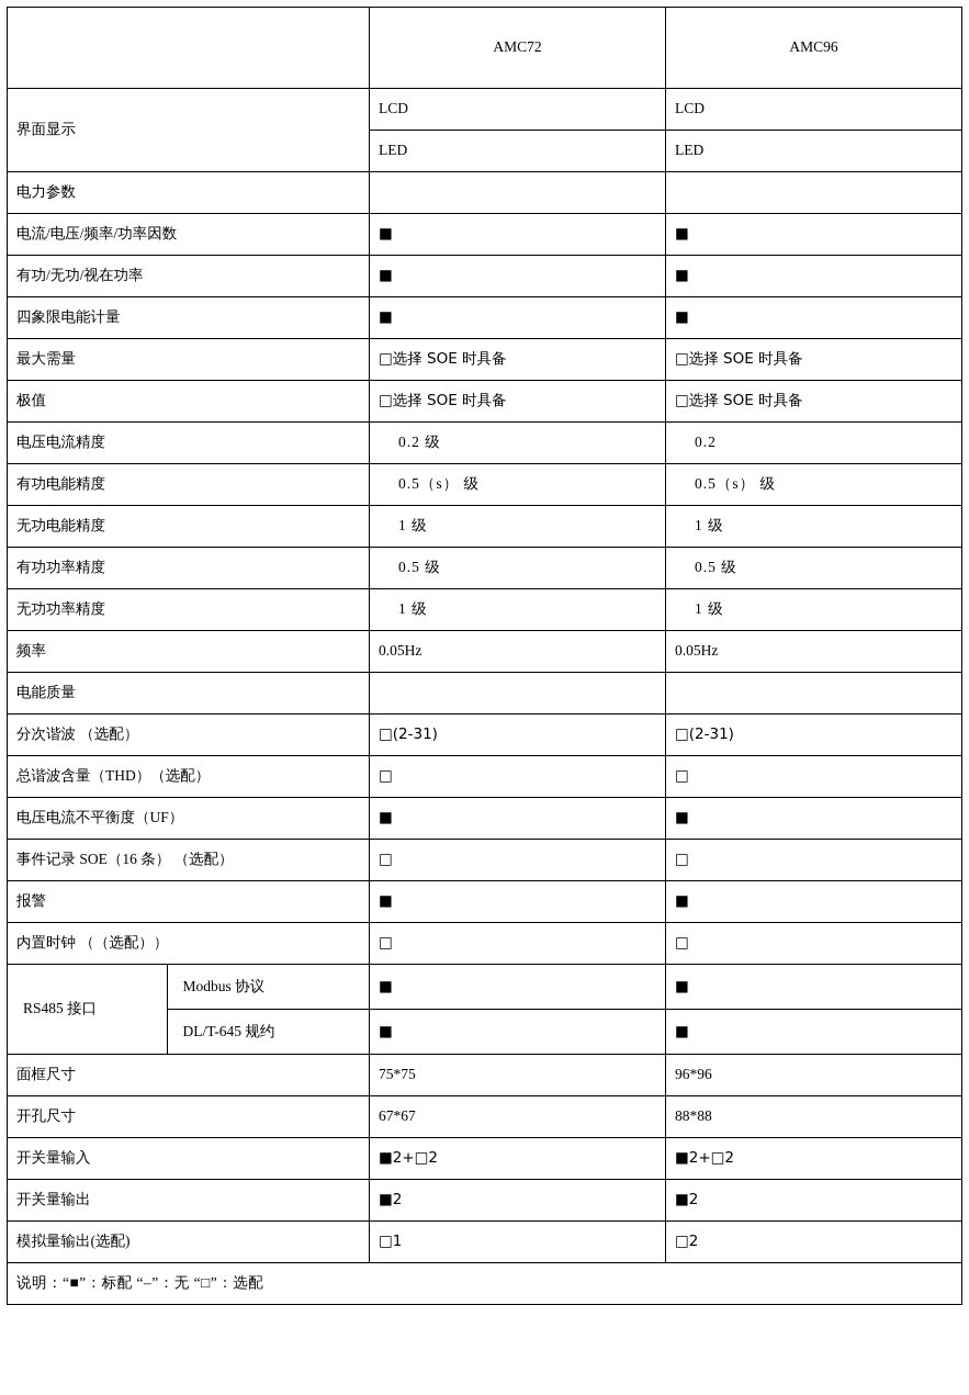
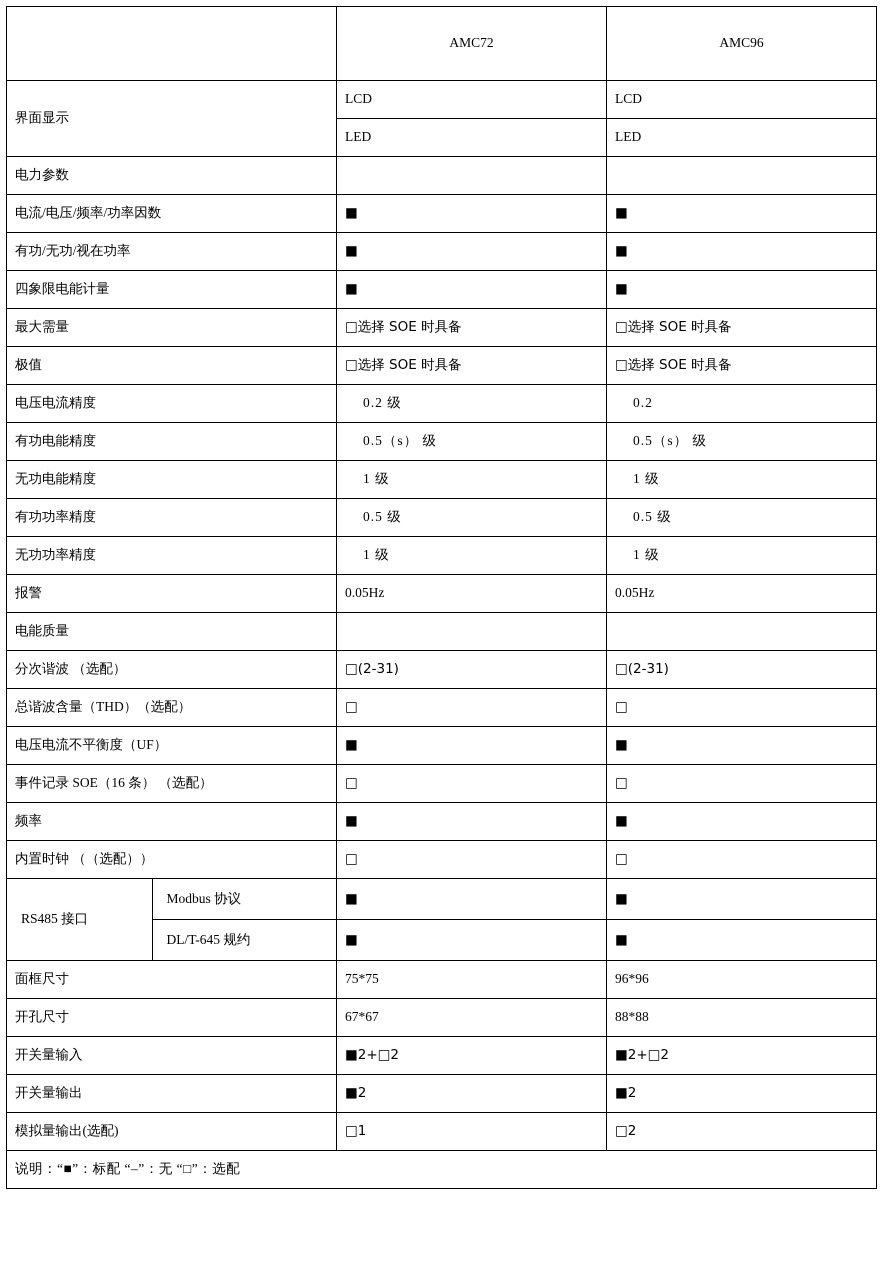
  	AMC72	AMC96
  界面显示	LCD	LCD
  LED	LED
  电力参数
  电流/电压/频率/功率因数	■	■
  有功/无功/视在功率	■	■
  四象限电能计量	■	■
  最大需量	□选择 SOE 时具备	□选择 SOE 时具备
  极值	□选择 SOE 时具备	□选择 SOE 时具备
  电压电流精度	0.2 级	0.2
  有功电能精度	0.5（s） 级	0.5（s） 级
  无功电能精度	1 级	1 级
  有功功率精度	0.5 级	0.5 级
  无功功率精度	1 级	1 级
- 频率	0.05Hz	0.05Hz
+ 报警	0.05Hz	0.05Hz
  电能质量
  分次谐波 （选配）	□(2-31)	□(2-31)
  总谐波含量（THD）（选配）	□	□
  电压电流不平衡度（UF）	■	■
  事件记录 SOE（16 条） （选配）	□	□
- 报警	■	■
+ 频率	■	■
  内置时钟 （（选配））	□	□
  RS485 接口	Modbus 协议 DL/T-645 规约
  	■	■
  ■	■
  面框尺寸	75*75	96*96
  开孔尺寸	67*67	88*88
  开关量输入	■2+□2	■2+□2
  开关量输出	■2	■2
  模拟量输出(选配)	□1	□2
  说明：“■”：标配 “–”：无 “□”：选配
